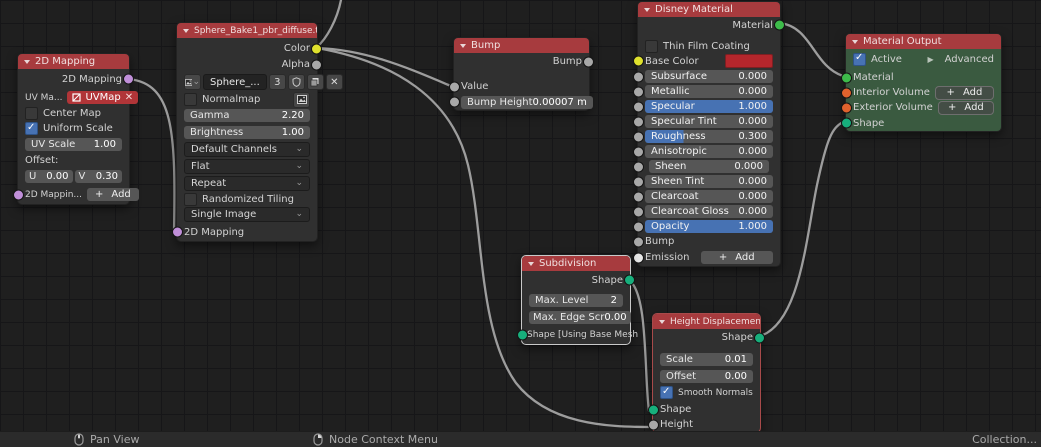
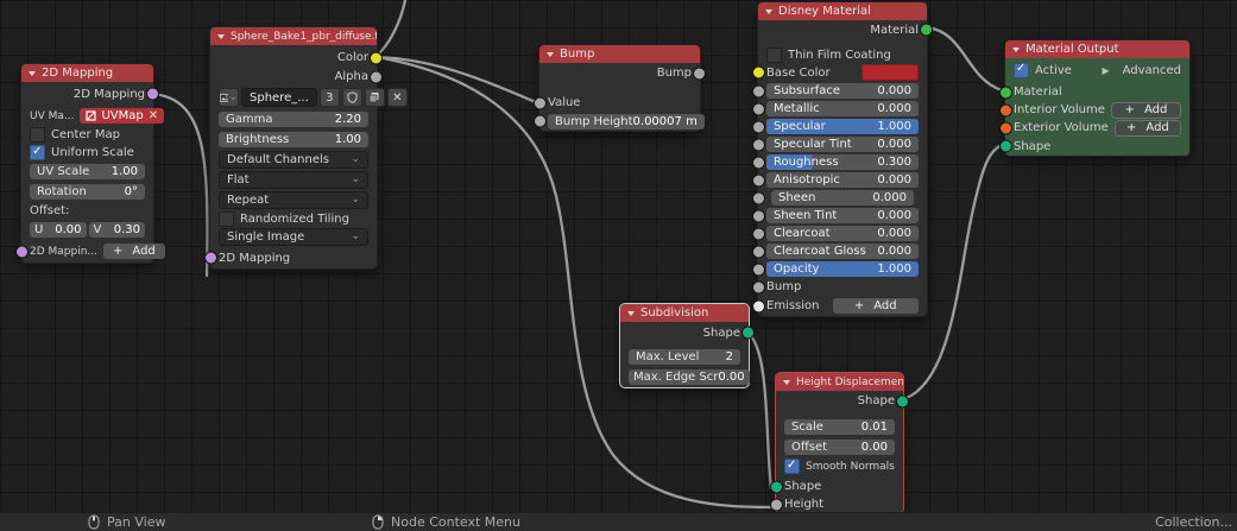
  2D Mapping
  2D Mapping
  UV Ma...
  UVMap
  ✕
  Center Map
  Uniform Scale
  UV Scale
  1.00
+ Rotation
+ 0°
  Offset:
  U
  0.00
  V
  0.30
  2D Mappin...
  +
  Add
  Sphere_Bake1_pbr_diffuse.
  Color
  Alpha
  ⌄
  Sphere_...
  3
  ✕
- Normalmap
  Gamma
  2.20
  Brightness
  1.00
  Default Channels
  ⌄
  Flat
  ⌄
  Repeat
  ⌄
  Randomized Tiling
  Single Image
  ⌄
  2D Mapping
  Bump
  Bump
  Value
  Bump Height
  0.00007 m
  Disney Material
  Material
  Thin Film Coating
  Base Color
  Subsurface
  0.000
  Metallic
  0.000
  Specular
  1.000
  Specular Tint
  0.000
  Roughness
  0.300
  Anisotropic
  0.000
  Sheen
  0.000
  Sheen Tint
  0.000
  Clearcoat
  0.000
  Clearcoat Gloss
  0.000
  Opacity
  1.000
  Bump
  Emission
  +
  Add
  Material Output
  Active
  ▶
  Advanced
  Material
  Interior Volume
  +
  Add
  Exterior Volume
  +
  Add
  Shape
  Subdivision
  Shape
  Max. Level
  2
  Max. Edge Scr
  0.00
- Shape [Using Base Mesh
  Height Displacemen
  Shape
  Scale
  0.01
  Offset
  0.00
  Smooth Normals
  Shape
  Height
  Pan View
  Node Context Menu
  Collection...
